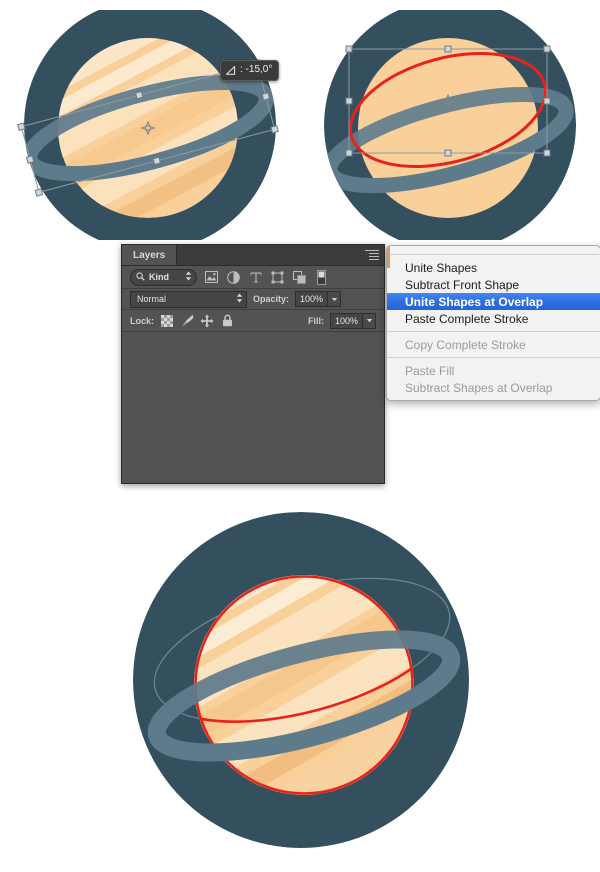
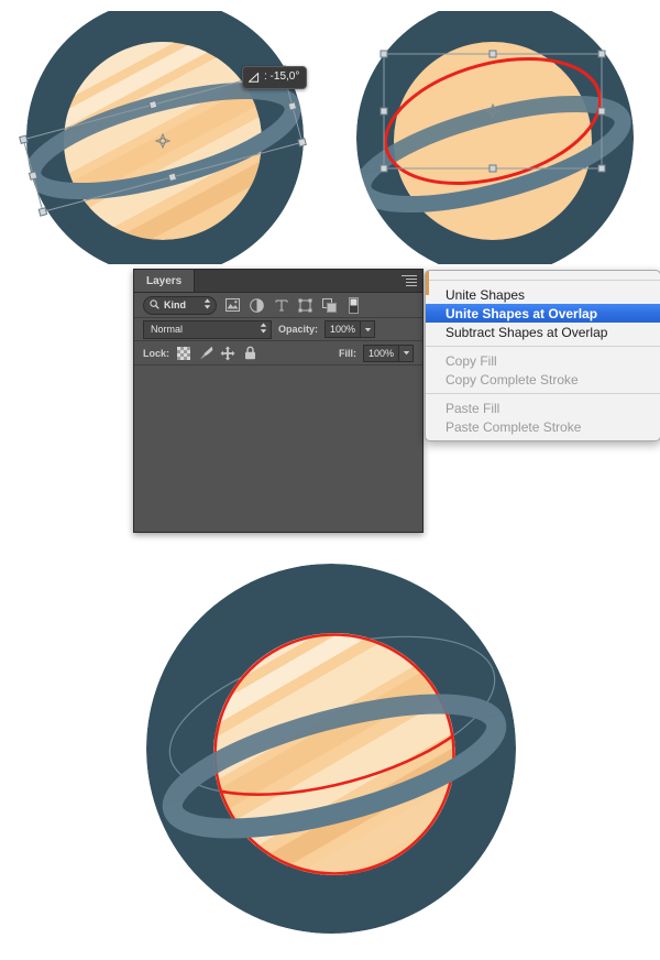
  : -15,0°
  Layers
  Kind
  Normal
  Opacity:
  100%
  Lock:
  Fill:
  100%
  Unite Shapes
- Subtract Front Shape
  Unite Shapes at Overlap
- Paste Complete Stroke
+ Subtract Shapes at Overlap
+ Copy Fill
  Copy Complete Stroke
  Paste Fill
- Subtract Shapes at Overlap
+ Paste Complete Stroke
